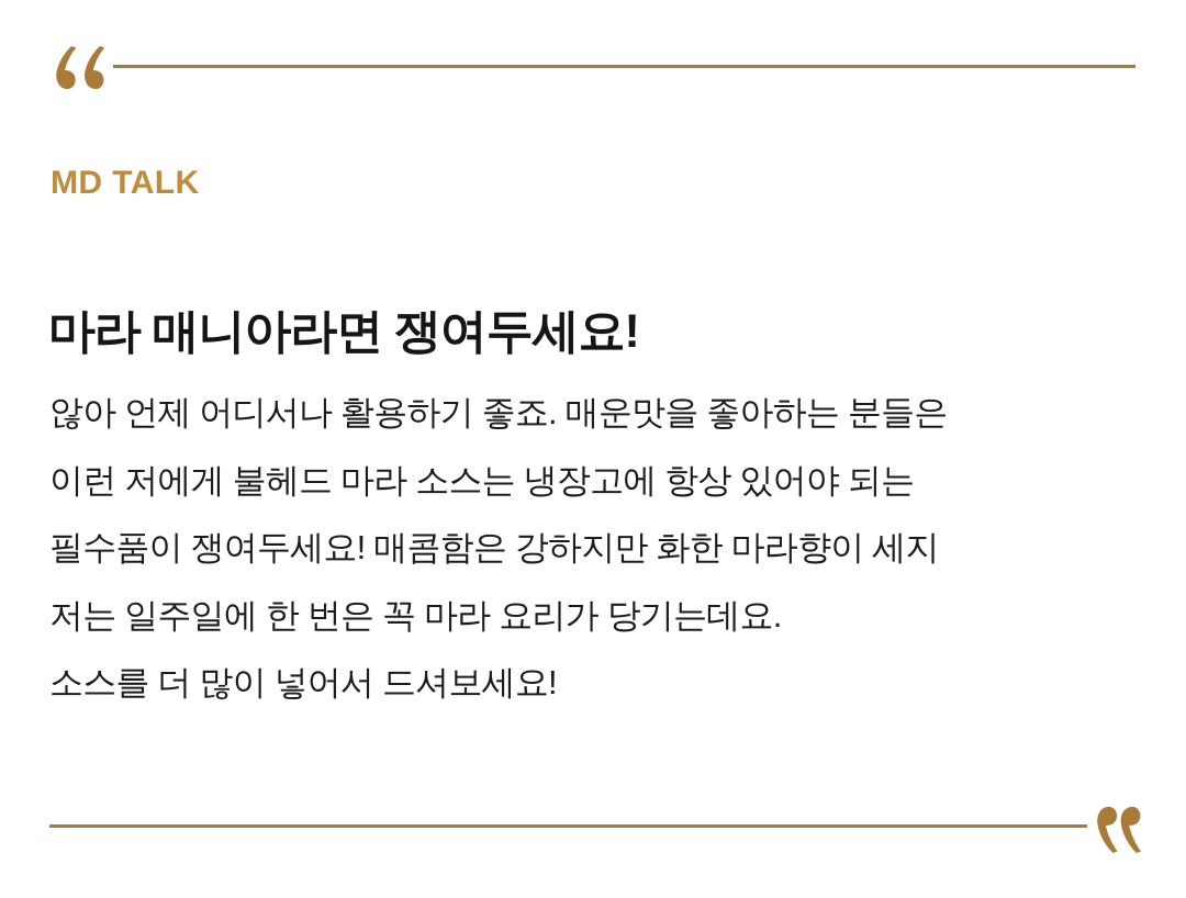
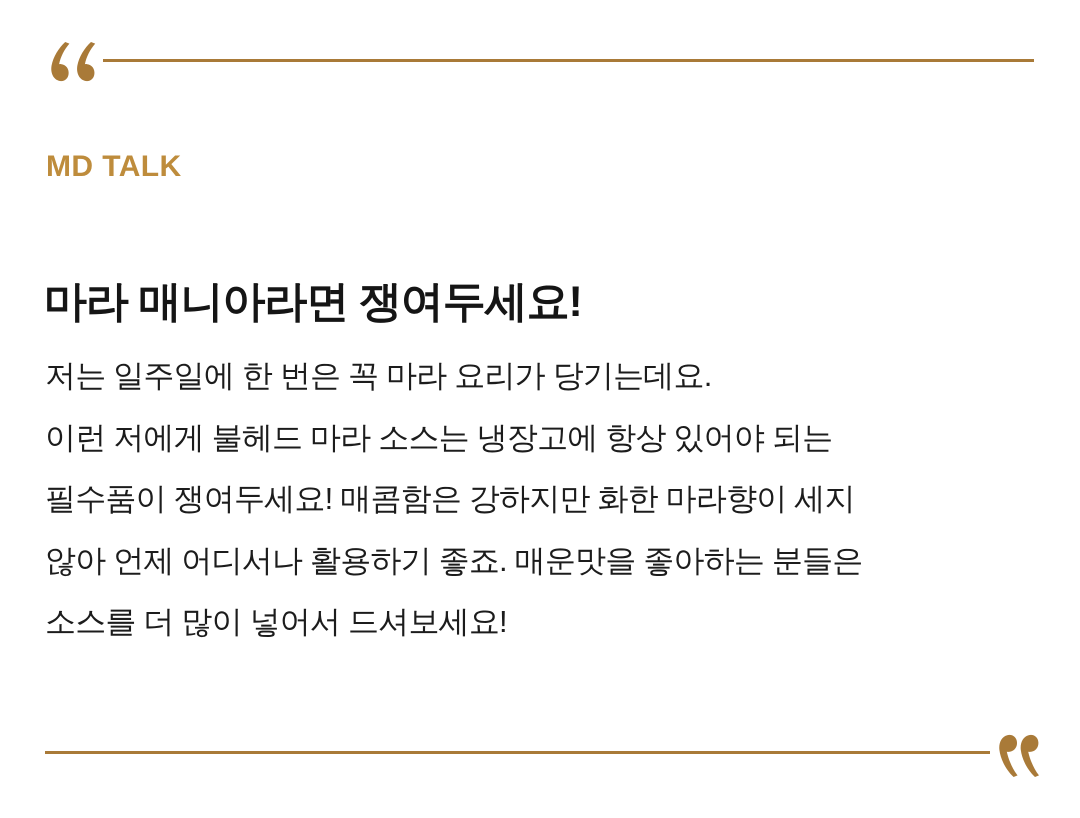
  MD TALK
  마라 매니아라면 쟁여두세요!
- 않아 언제 어디서나 활용하기 좋죠. 매운맛을 좋아하는 분들은
+ 저는 일주일에 한 번은 꼭 마라 요리가 당기는데요.
  이런 저에게 불헤드 마라 소스는 냉장고에 항상 있어야 되는
  필수품이 쟁여두세요! 매콤함은 강하지만 화한 마라향이 세지
- 저는 일주일에 한 번은 꼭 마라 요리가 당기는데요.
+ 않아 언제 어디서나 활용하기 좋죠. 매운맛을 좋아하는 분들은
  소스를 더 많이 넣어서 드셔보세요!
